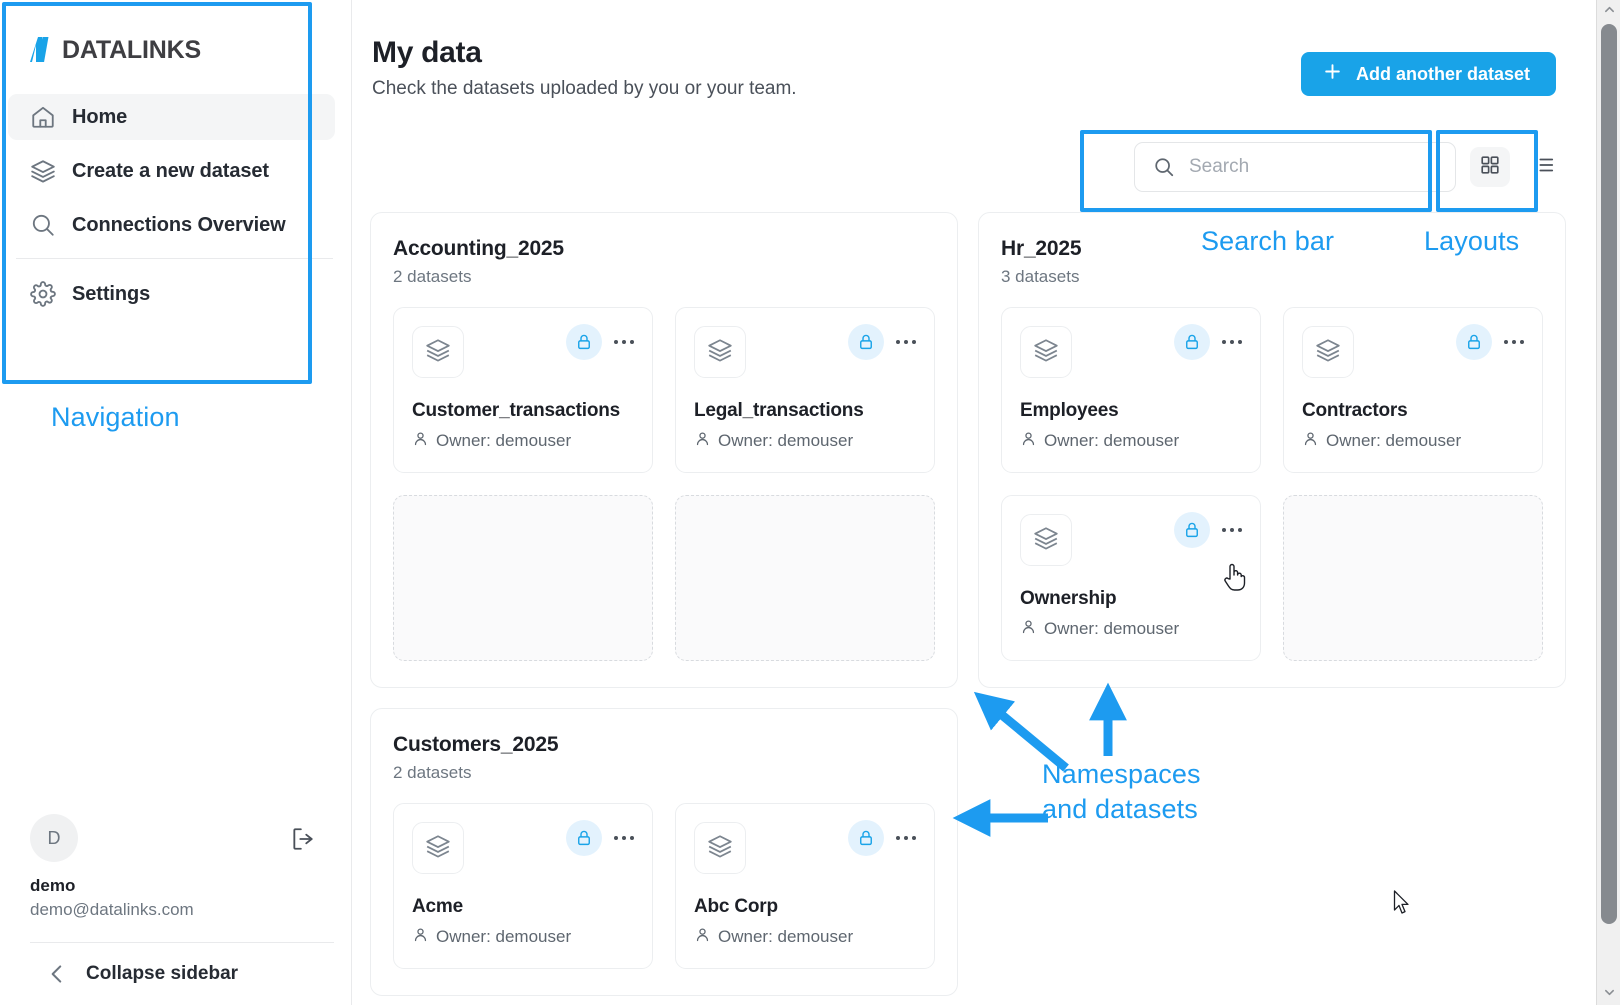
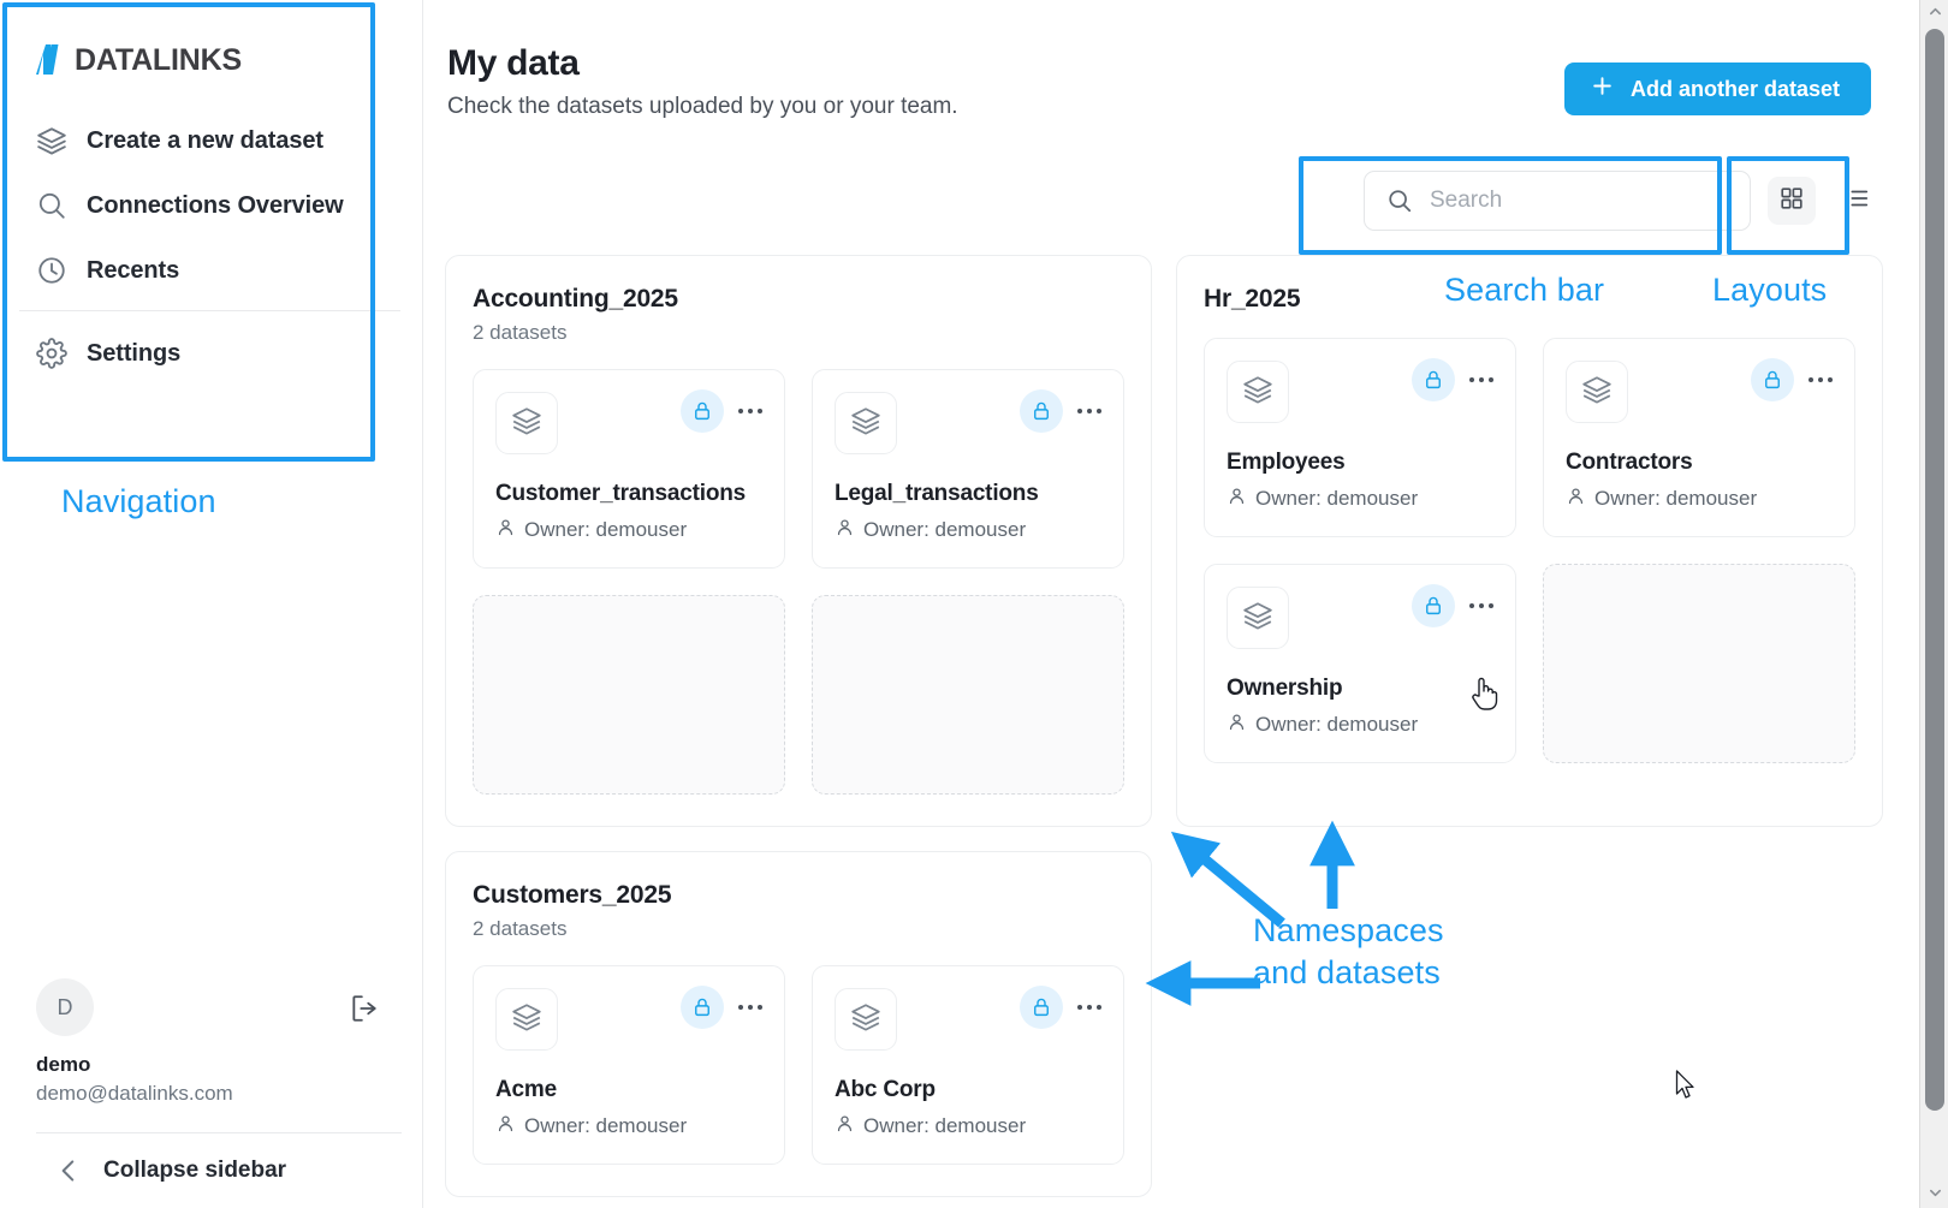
  DATALINKS
- Home
  Create a new dataset
  Connections Overview
+ Recents
  Settings
  D
  demo
  demo@datalinks.com
  Collapse sidebar
  My data
  Check the datasets uploaded by you or your team.
  Add another dataset
  Search
  Accounting_2025
  2 datasets
  Customer_transactions
  Owner: demouser
  Legal_transactions
  Owner: demouser
  Hr_2025
- 3 datasets
  Employees
  Owner: demouser
  Contractors
  Owner: demouser
  Ownership
  Owner: demouser
  Customers_2025
  2 datasets
  Acme
  Owner: demouser
  Abc Corp
  Owner: demouser
  Navigation
  Search bar
  Layouts
  Namespaces
  and datasets
